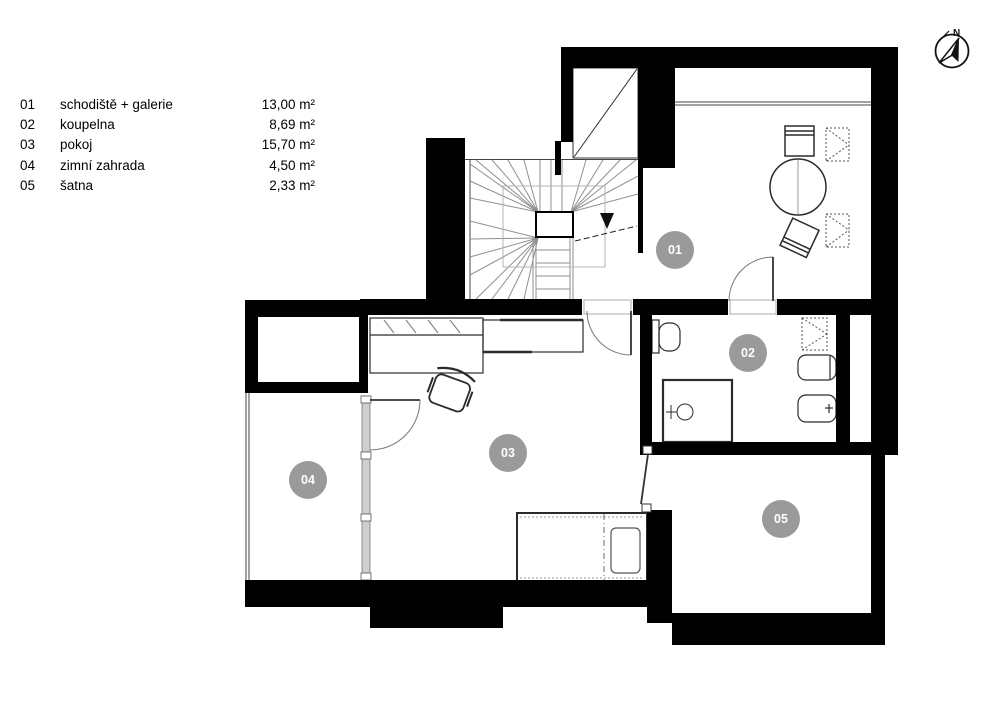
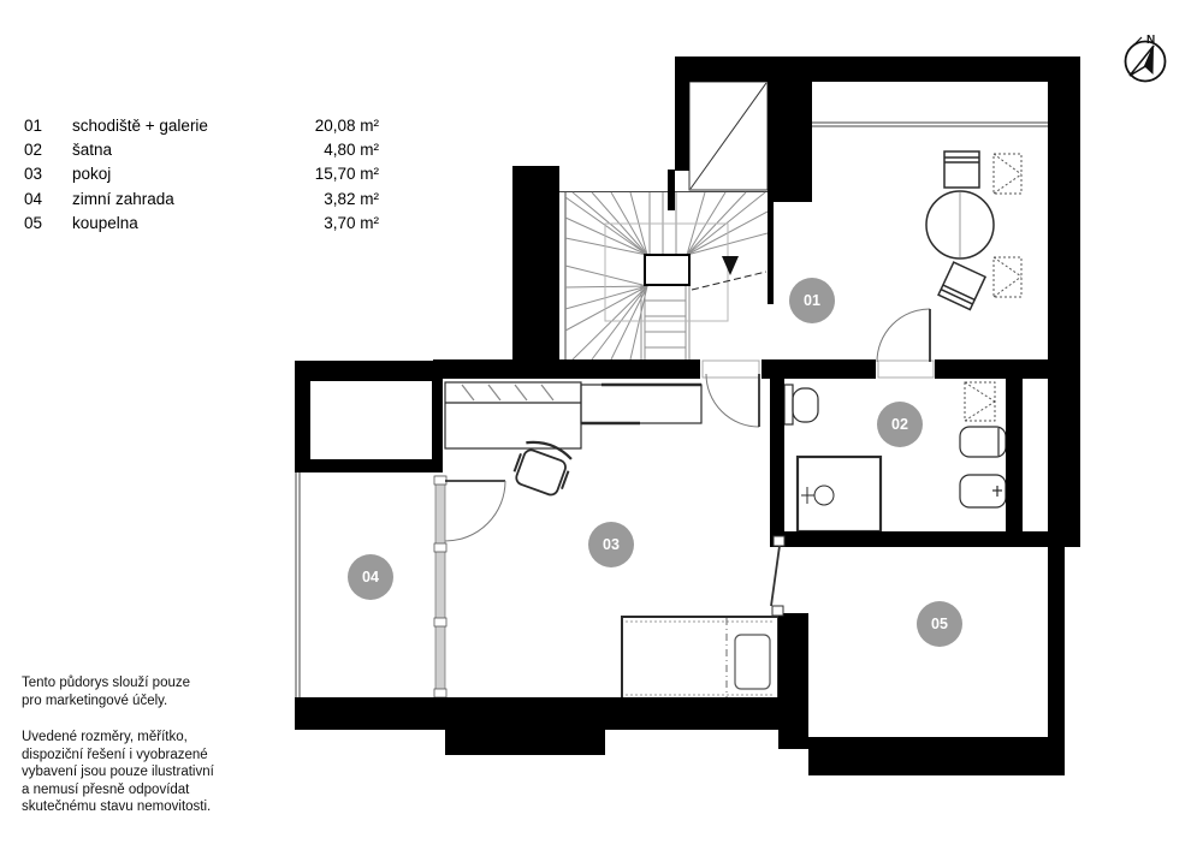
  01
  schodiště + galerie
- 13,00 m²
+ 20,08 m²
  02
- koupelna
+ šatna
- 8,69 m²
+ 4,80 m²
  03
  pokoj
  15,70 m²
  04
  zimní zahrada
- 4,50 m²
+ 3,82 m²
  05
- šatna
+ koupelna
- 2,33 m²
+ 3,70 m²
  N
  01
  02
  03
  04
  05
+ Tento půdorys slouží pouze
+ pro marketingové účely.
+ Uvedené rozměry, měřítko,
+ dispoziční řešení i vyobrazené
+ vybavení jsou pouze ilustrativní
+ a nemusí přesně odpovídat
+ skutečnému stavu nemovitosti.
